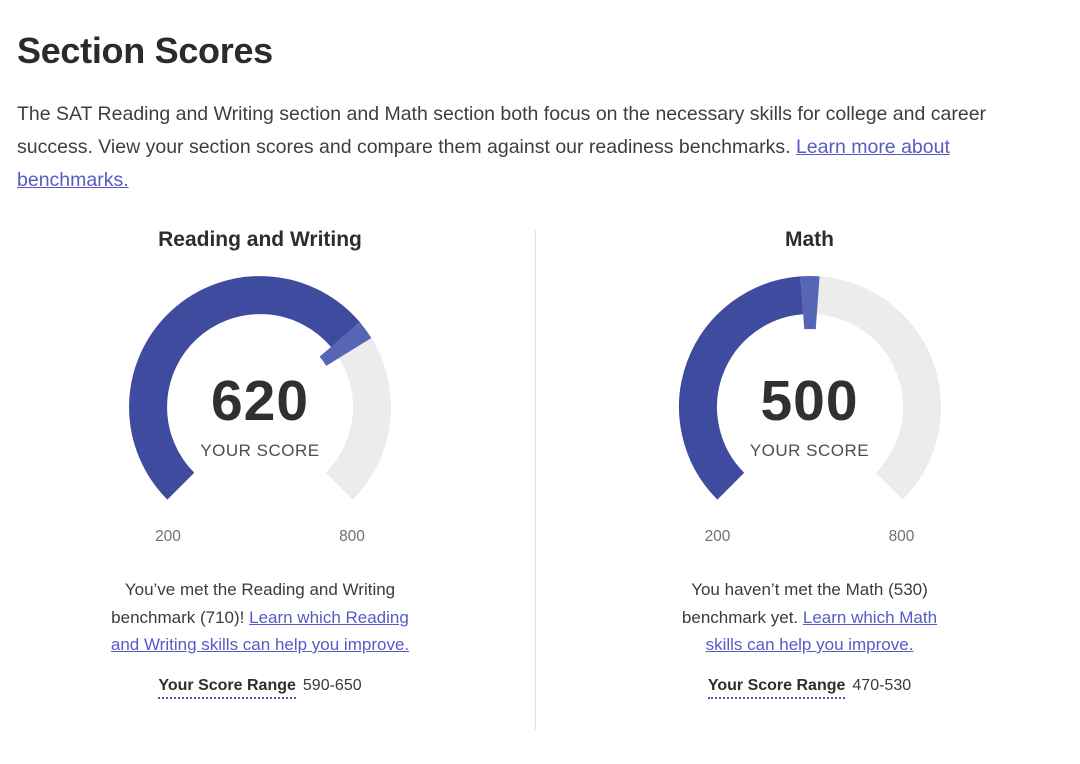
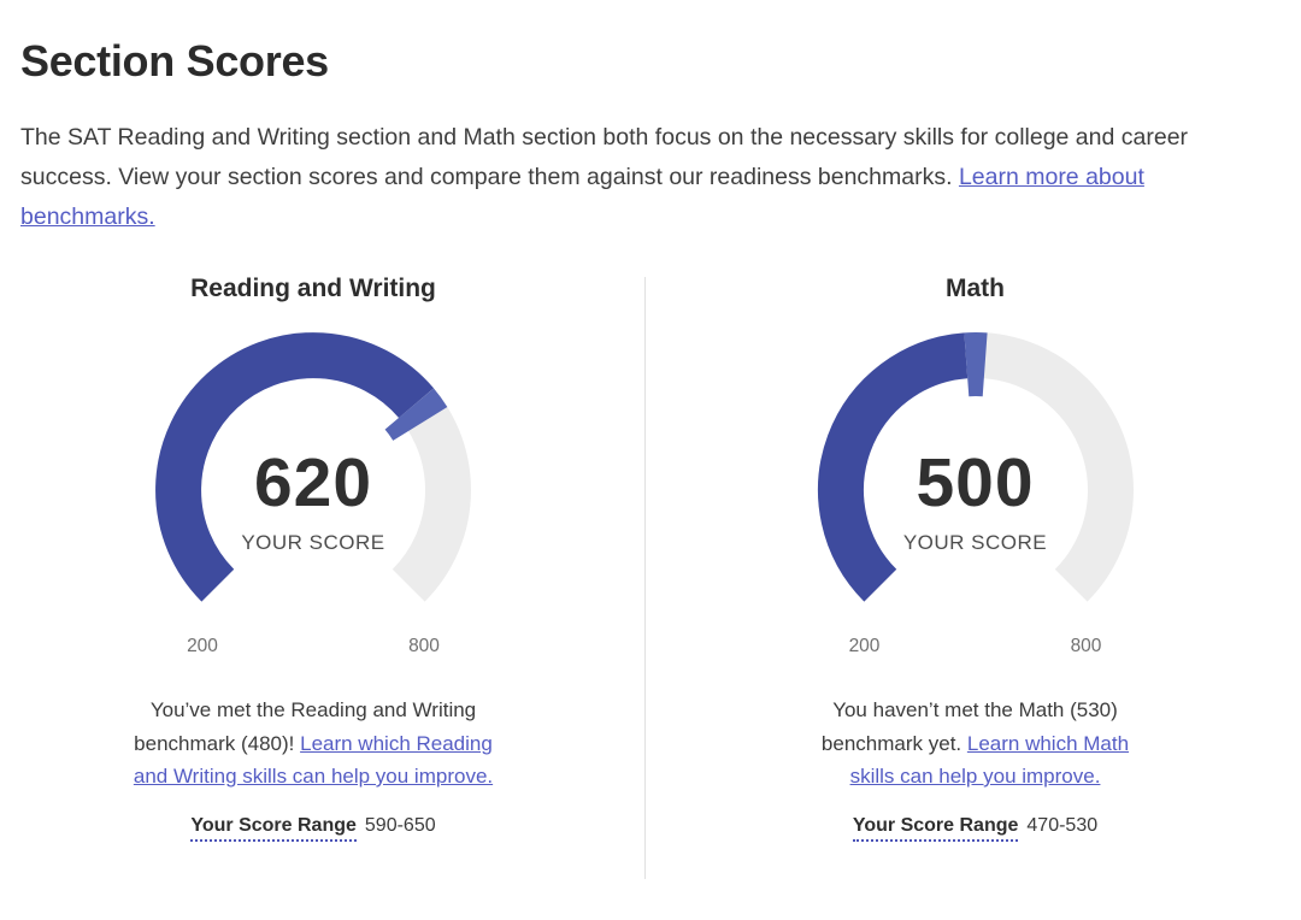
  Section Scores
  The SAT Reading and Writing section and Math section both focus on the necessary skills for college and career success. View your section scores and compare them against our readiness benchmarks. Learn more about benchmarks.
  Reading and Writing
  620
  YOUR SCORE
  200
  800
- You’ve met the Reading and Writing benchmark (710)! Learn which Reading and Writing skills can help you improve.
+ You’ve met the Reading and Writing benchmark (480)! Learn which Reading and Writing skills can help you improve.
  Your Score Range 590-650
  Math
  500
  YOUR SCORE
  200
  800
  You haven’t met the Math (530) benchmark yet. Learn which Math skills can help you improve.
  Your Score Range 470-530
